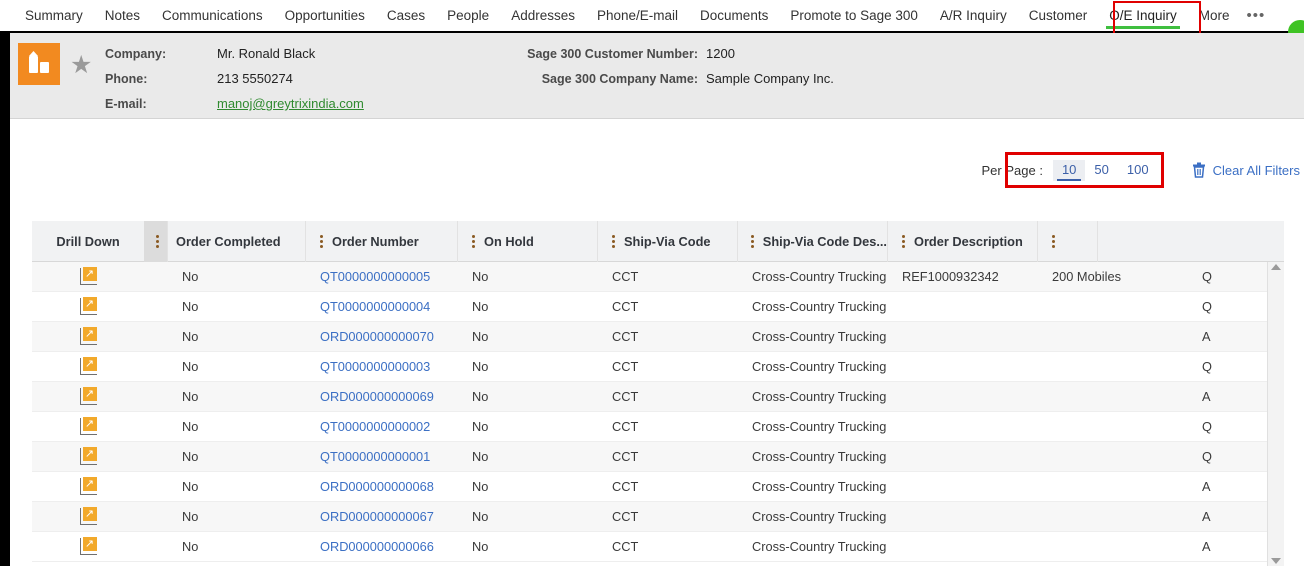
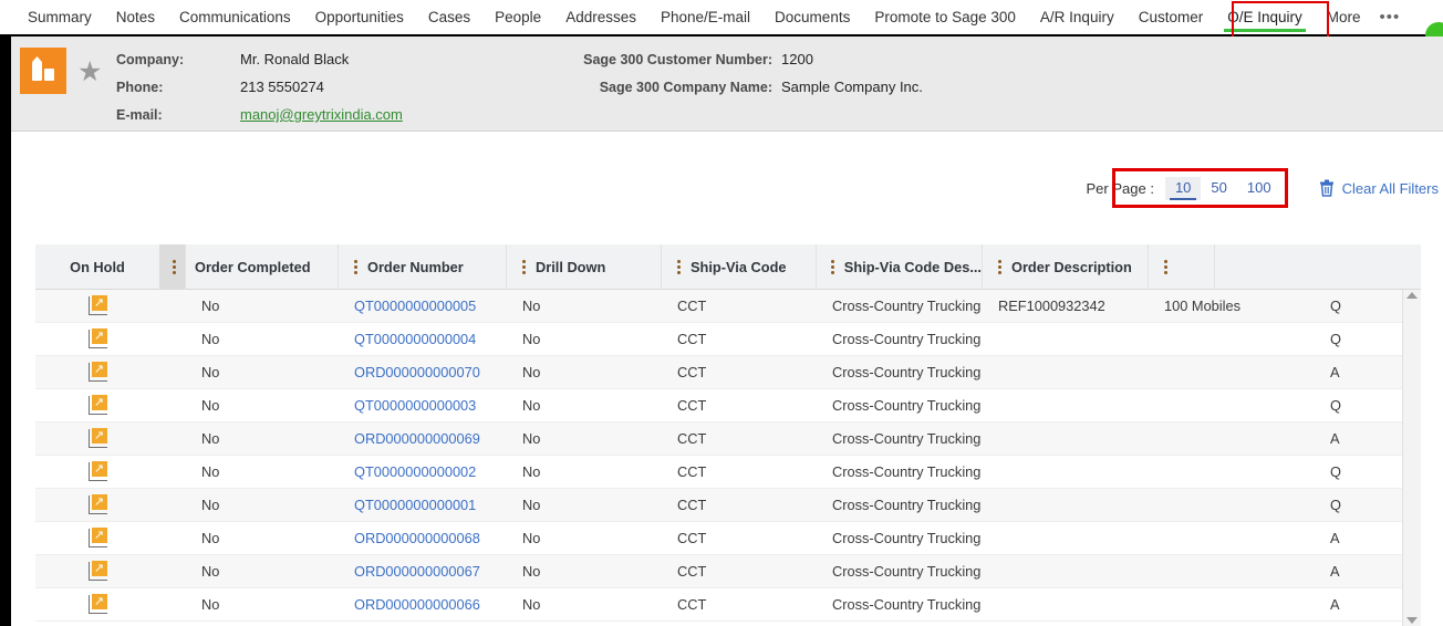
  Summary
  Notes
  Communications
  Opportunities
  Cases
  People
  Addresses
  Phone/E-mail
  Documents
  Promote to Sage 300
  A/R Inquiry
  Customer
  O/E Inquiry
  More
  •••
  ★
  Company:
  Mr. Ronald Black
  Phone:
  213 5550274
  E-mail:
  manoj@greytrixindia.com
  Sage 300 Customer Number:
  1200
  Sage 300 Company Name:
  Sample Company Inc.
  Per Page :
  10
  50
  100
  Clear All Filters
- Drill Down
+ On Hold
  Order Completed
  Order Number
- On Hold
+ Drill Down
  Ship-Via Code
  Ship-Via Code Des...
  Order Description
  ↗
  No
  QT0000000000005
  No
  CCT
  Cross-Country Trucking
  REF1000932342
- 200 Mobiles
+ 100 Mobiles
  Q
  ↗
  No
  QT0000000000004
  No
  CCT
  Cross-Country Trucking
  Q
  ↗
  No
  ORD000000000070
  No
  CCT
  Cross-Country Trucking
  A
  ↗
  No
  QT0000000000003
  No
  CCT
  Cross-Country Trucking
  Q
  ↗
  No
  ORD000000000069
  No
  CCT
  Cross-Country Trucking
  A
  ↗
  No
  QT0000000000002
  No
  CCT
  Cross-Country Trucking
  Q
  ↗
  No
  QT0000000000001
  No
  CCT
  Cross-Country Trucking
  Q
  ↗
  No
  ORD000000000068
  No
  CCT
  Cross-Country Trucking
  A
  ↗
  No
  ORD000000000067
  No
  CCT
  Cross-Country Trucking
  A
  ↗
  No
  ORD000000000066
  No
  CCT
  Cross-Country Trucking
  A
